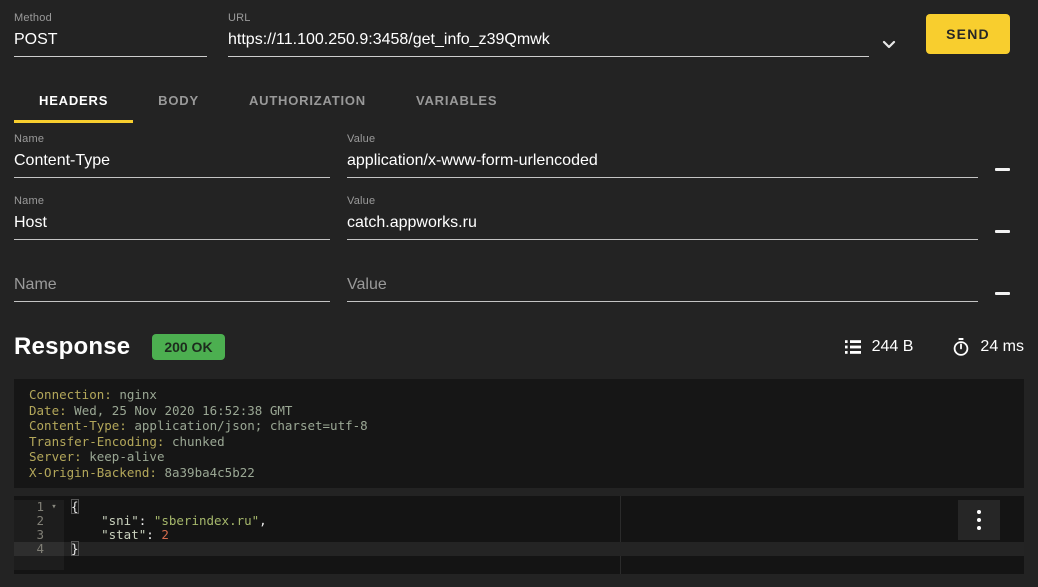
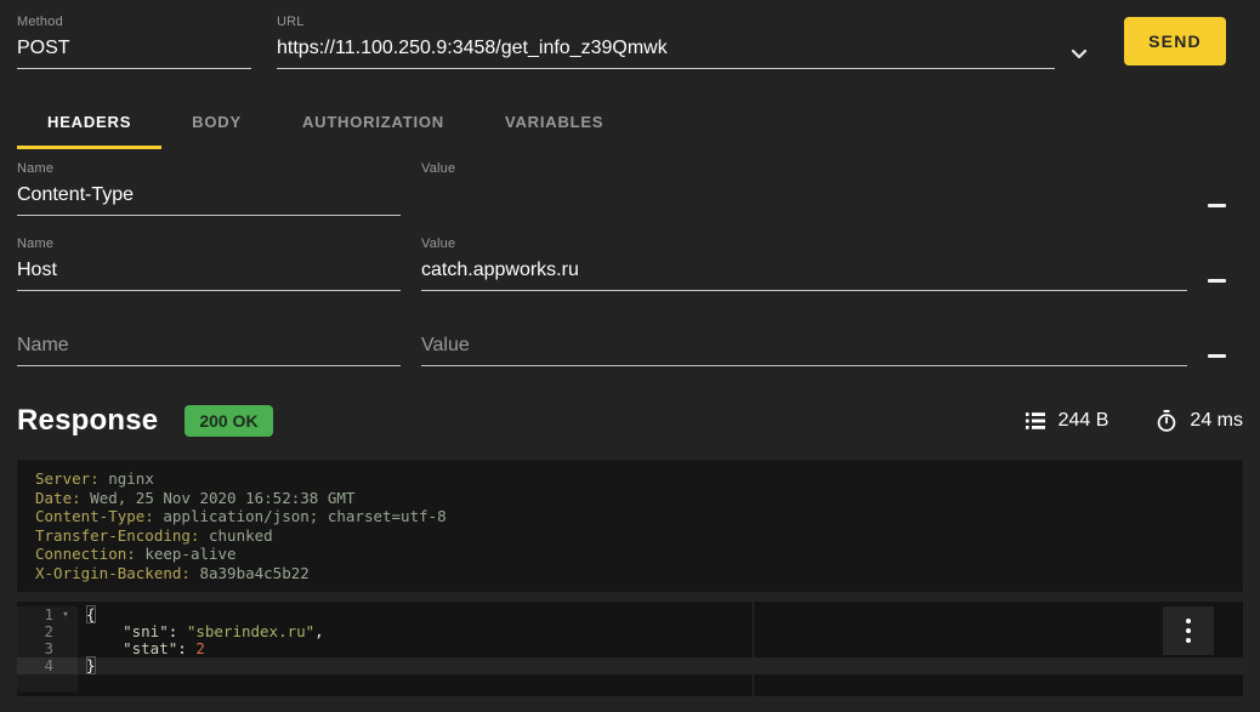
  Method
  POST
  URL
  https://11.100.250.9:3458/get_info_z39Qmwk
  SEND
  HEADERS
  BODY
  AUTHORIZATION
  VARIABLES
  Name
  Content-Type
  Value
- application/x-www-form-urlencoded
  Name
  Host
  Value
  catch.appworks.ru
  Name
  Value
  Response
  200 OK
  244 B
  24 ms
- Connection: nginx
+ Server: nginx
  Date: Wed, 25 Nov 2020 16:52:38 GMT
  Content-Type: application/json; charset=utf-8
  Transfer-Encoding: chunked
- Server: keep-alive
+ Connection: keep-alive
  X-Origin-Backend: 8a39ba4c5b22
  1
  ▾
  {
  2
  "sni": "sberindex.ru",
  3
  "stat": 2
  4
  }
